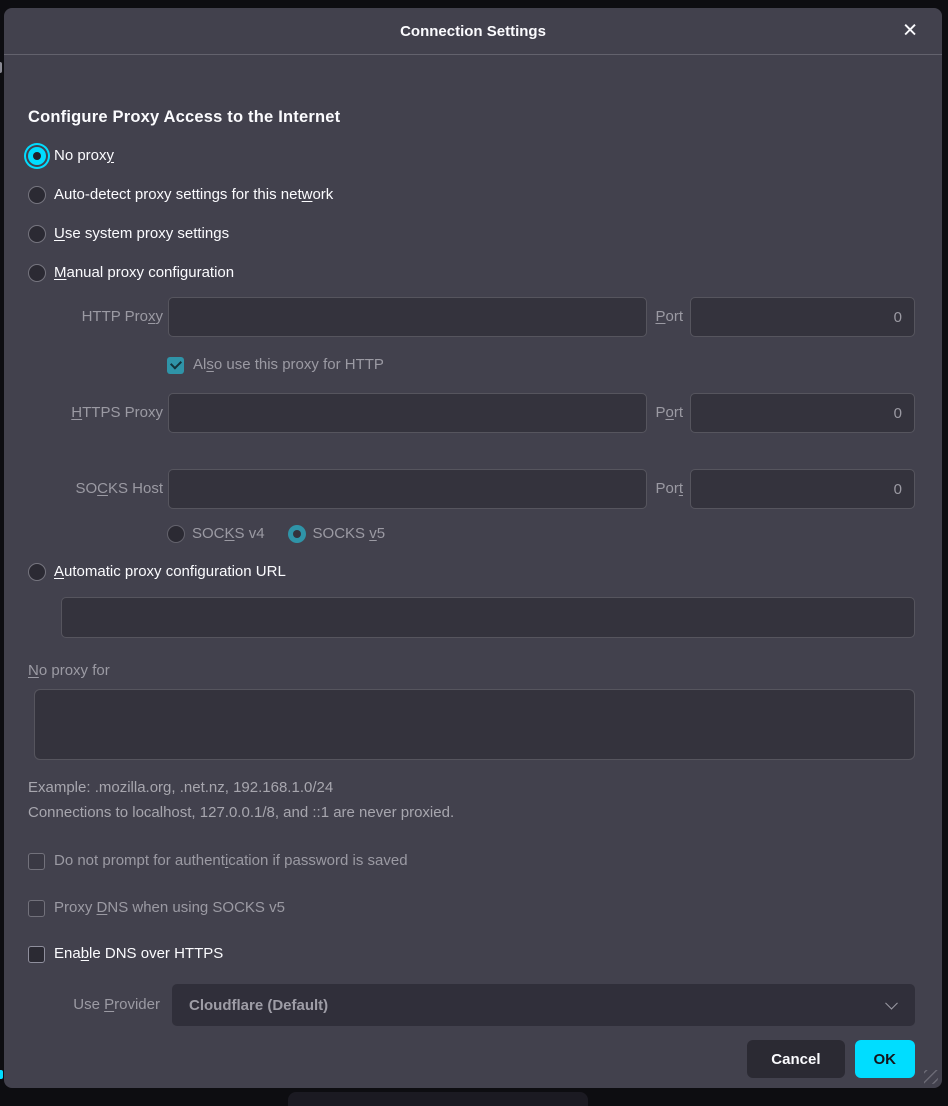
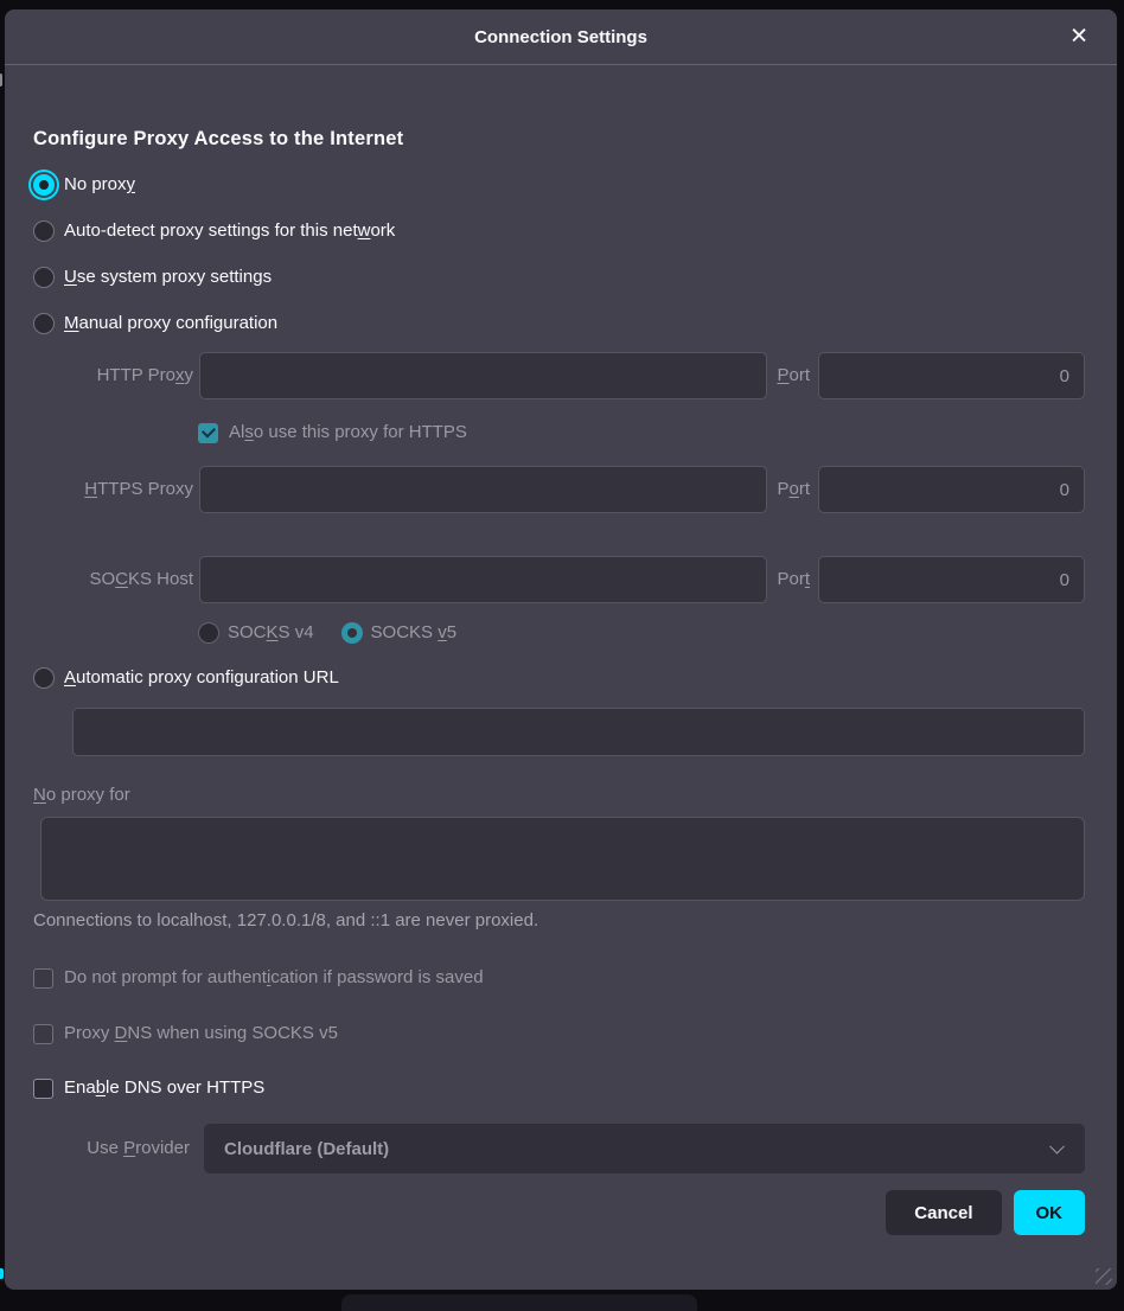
  Connection Settings
  ✕
  Configure Proxy Access to the Internet
  No proxy
  Auto-detect proxy settings for this network
  Use system proxy settings
  Manual proxy configuration
  HTTP Proxy
  Port
  0
- Also use this proxy for HTTP
+ Also use this proxy for HTTPS
  HTTPS Proxy
  Port
  0
  SOCKS Host
  Port
  0
  SOCKS v4
  SOCKS v5
  Automatic proxy configuration URL
  No proxy for
- Example: .mozilla.org, .net.nz, 192.168.1.0/24
  Connections to localhost, 127.0.0.1/8, and ::1 are never proxied.
  Do not prompt for authentication if password is saved
  Proxy DNS when using SOCKS v5
  Enable DNS over HTTPS
  Use Provider
  Cloudflare (Default)
  Cancel
  OK
